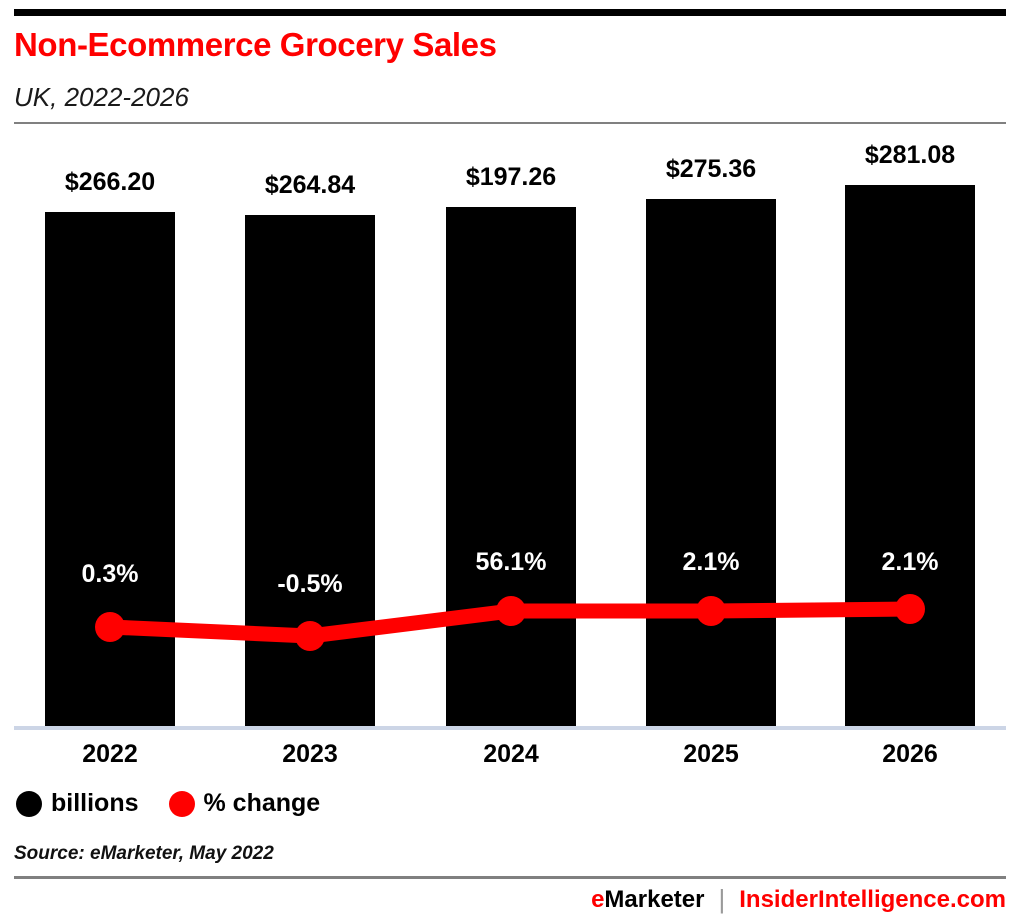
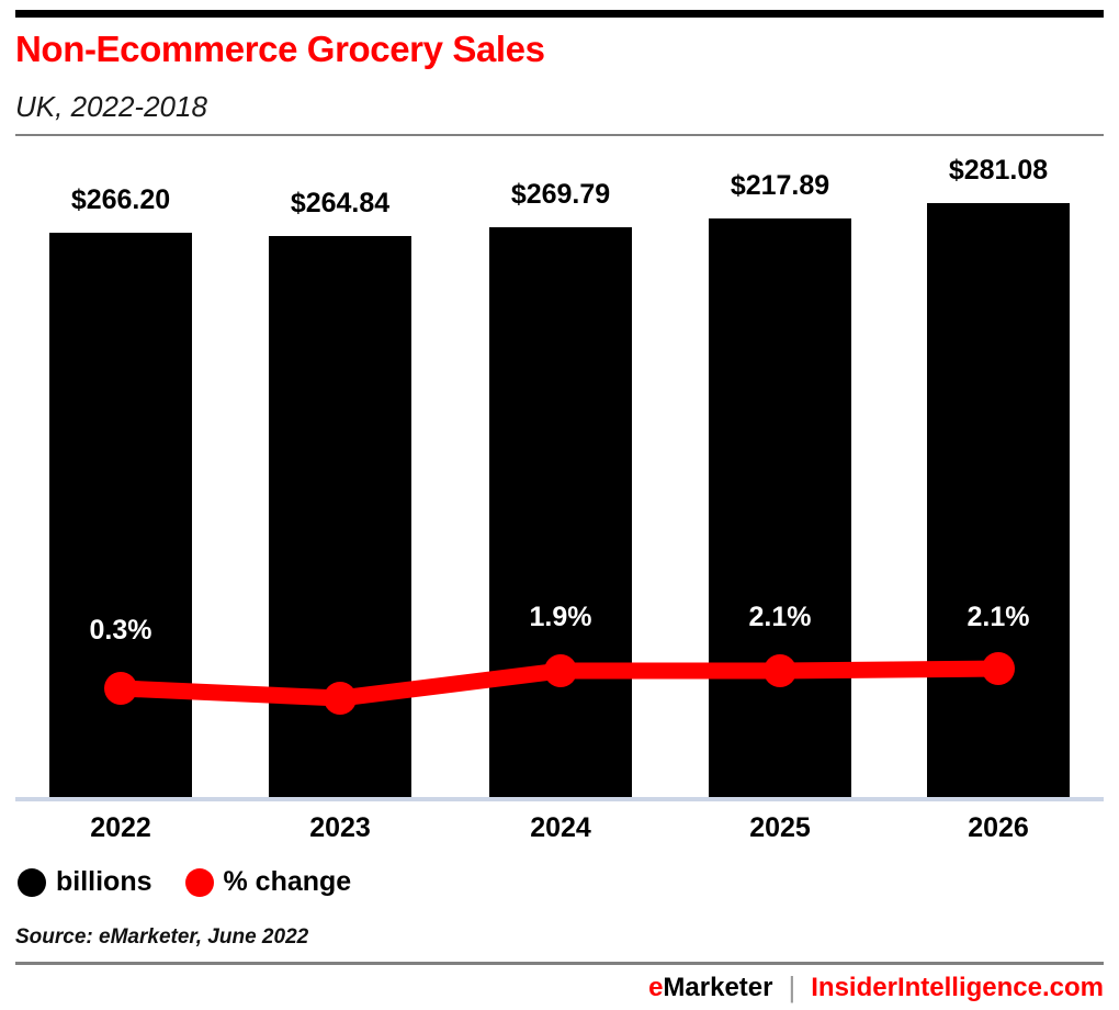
  Non-Ecommerce Grocery Sales
- UK, 2022-2026
+ UK, 2022-2018
  $266.20
  $264.84
- $197.26
+ $269.79
- $275.36
+ $217.89
  $281.08
  0.3%
- -0.5%
- 56.1%
+ 1.9%
  2.1%
  2.1%
  2022
  2023
  2024
  2025
  2026
  billions
  % change
- Source: eMarketer, May 2022
+ Source: eMarketer, June 2022
  eMarketer
  |
  InsiderIntelligence.com
